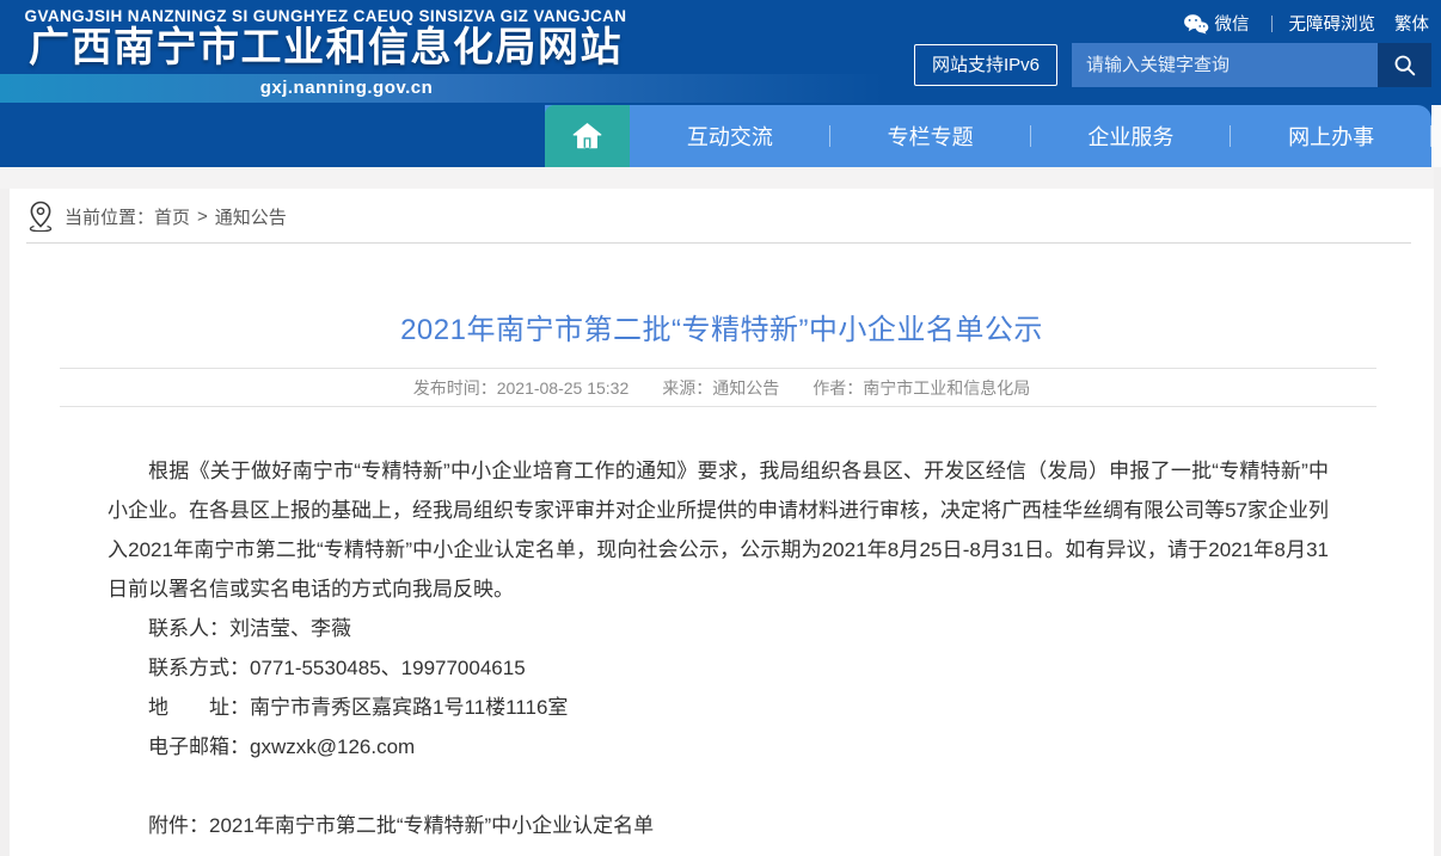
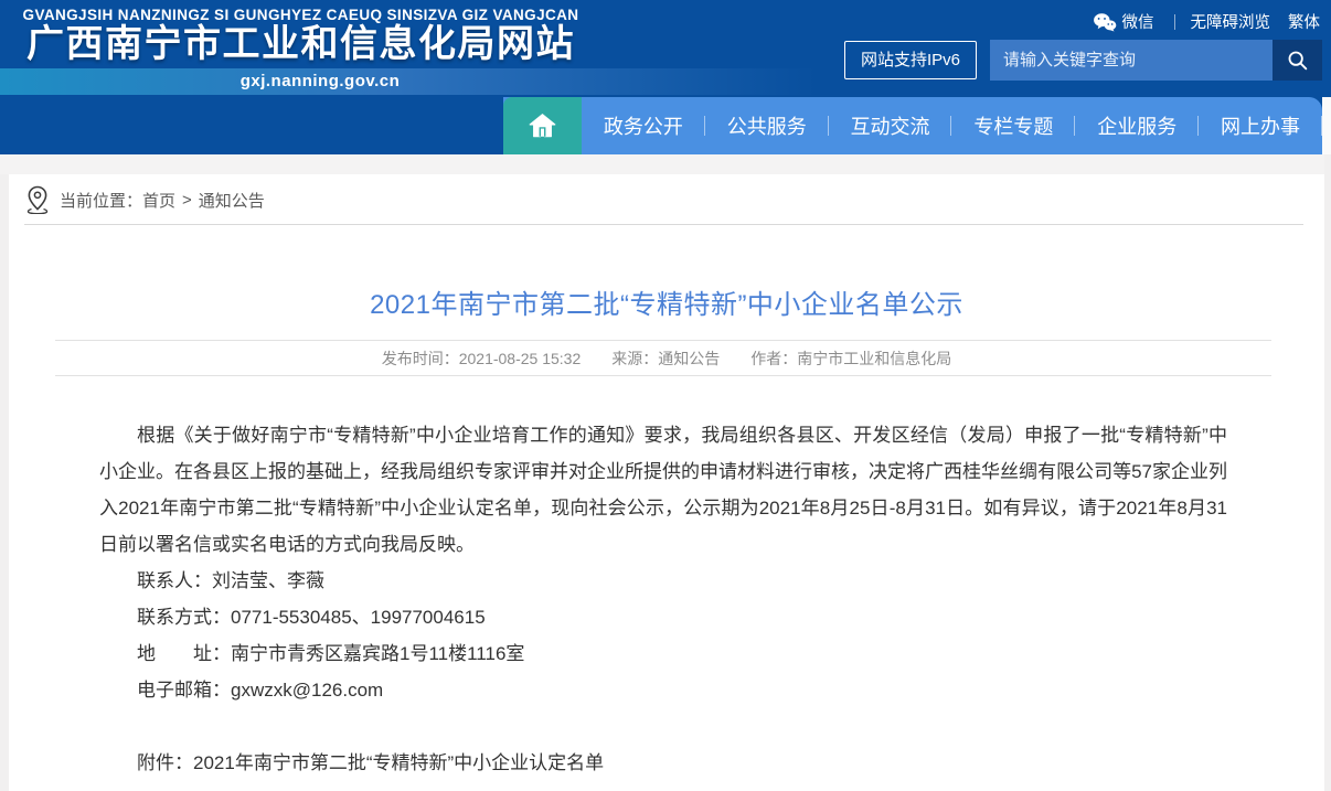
  GVANGJSIH NANZNINGZ SI GUNGHYEZ CAEUQ SINSIZVA GIZ VANGJCAN
  广西南宁市工业和信息化局网站
  gxj.nanning.gov.cn
  微信
  无障碍浏览
  繁体
  网站支持IPv6
  请输入关键字查询
+ 政务公开
+ 公共服务
  互动交流
  专栏专题
  企业服务
  网上办事
  当前位置：
  首页
  >
  通知公告
  2021年南宁市第二批“专精特新”中小企业名单公示
  发布时间：2021-08-25 15:32
  来源：通知公告
  作者：南宁市工业和信息化局
  根据《关于做好南宁市“专精特新”中小企业培育工作的通知》要求，我局组织各县区、开发区经信（发局）申报了一批“专精特新”中小企业。在各县区上报的基础上，经我局组织专家评审并对企业所提供的申请材料进行审核，决定将广西桂华丝绸有限公司等57家企业列入2021年南宁市第二批“专精特新”中小企业认定名单，现向社会公示，公示期为2021年8月25日-8月31日。如有异议，请于2021年8月31日前以署名信或实名电话的方式向我局反映。
  联系人：刘洁莹、李薇
  联系方式：0771-5530485、19977004615
  地 址：南宁市青秀区嘉宾路1号11楼1116室
  电子邮箱：gxwzxk@126.com
  附件：2021年南宁市第二批“专精特新”中小企业认定名单
